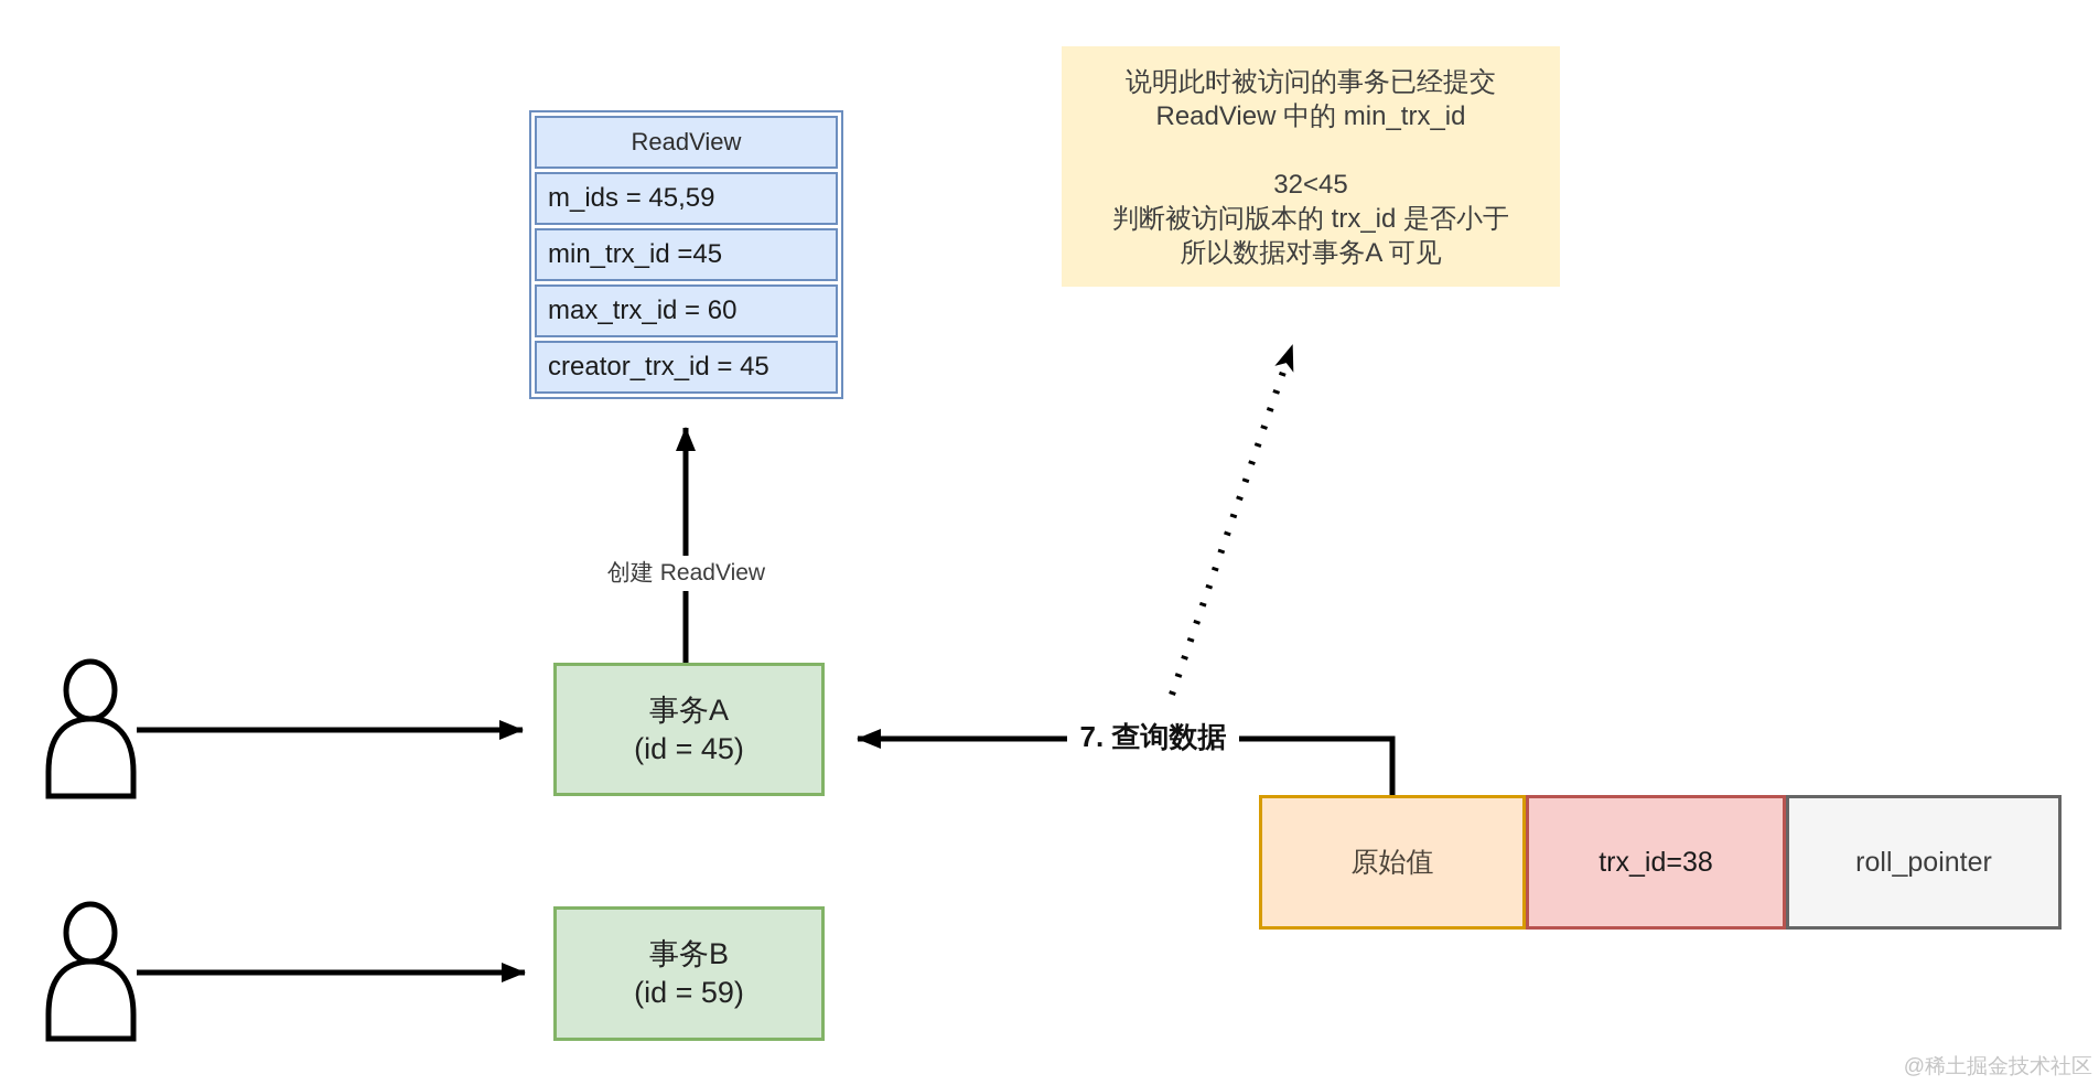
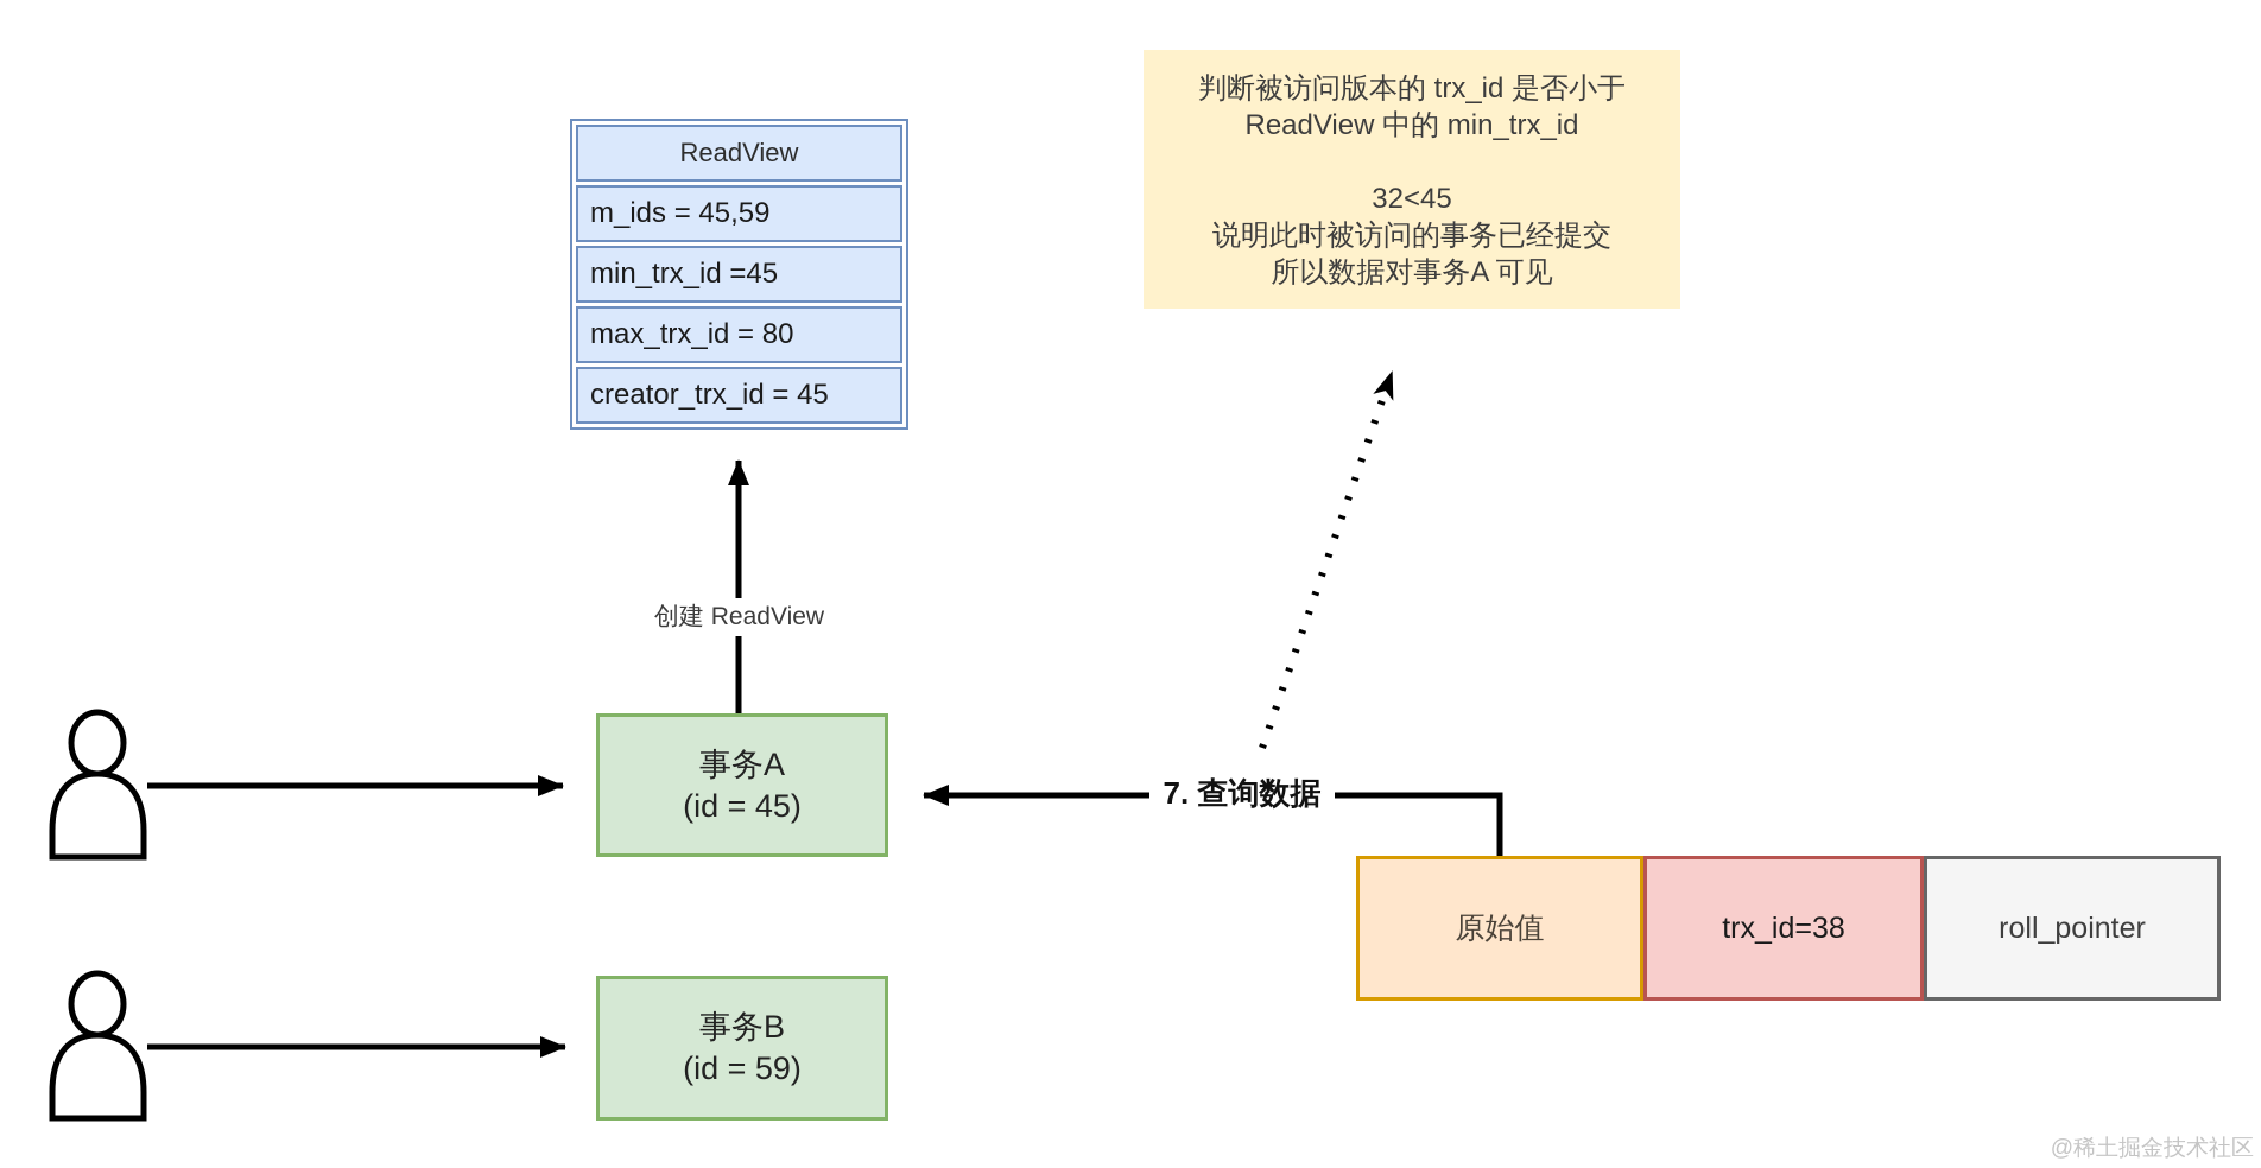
  ReadView
  m_ids = 45,59
  min_trx_id =45
- max_trx_id = 60
+ max_trx_id = 80
  creator_trx_id = 45
- 说明此时被访问的事务已经提交
+ 判断被访问版本的 trx_id 是否小于
  ReadView 中的 min_trx_id
  32<45
- 判断被访问版本的 trx_id 是否小于
+ 说明此时被访问的事务已经提交
  所以数据对事务A 可见
  事务A
  (id = 45)
  事务B
  (id = 59)
  创建 ReadView
  7. 查询数据
  原始值
  trx_id=38
  roll_pointer
  @稀土掘金技术社区
